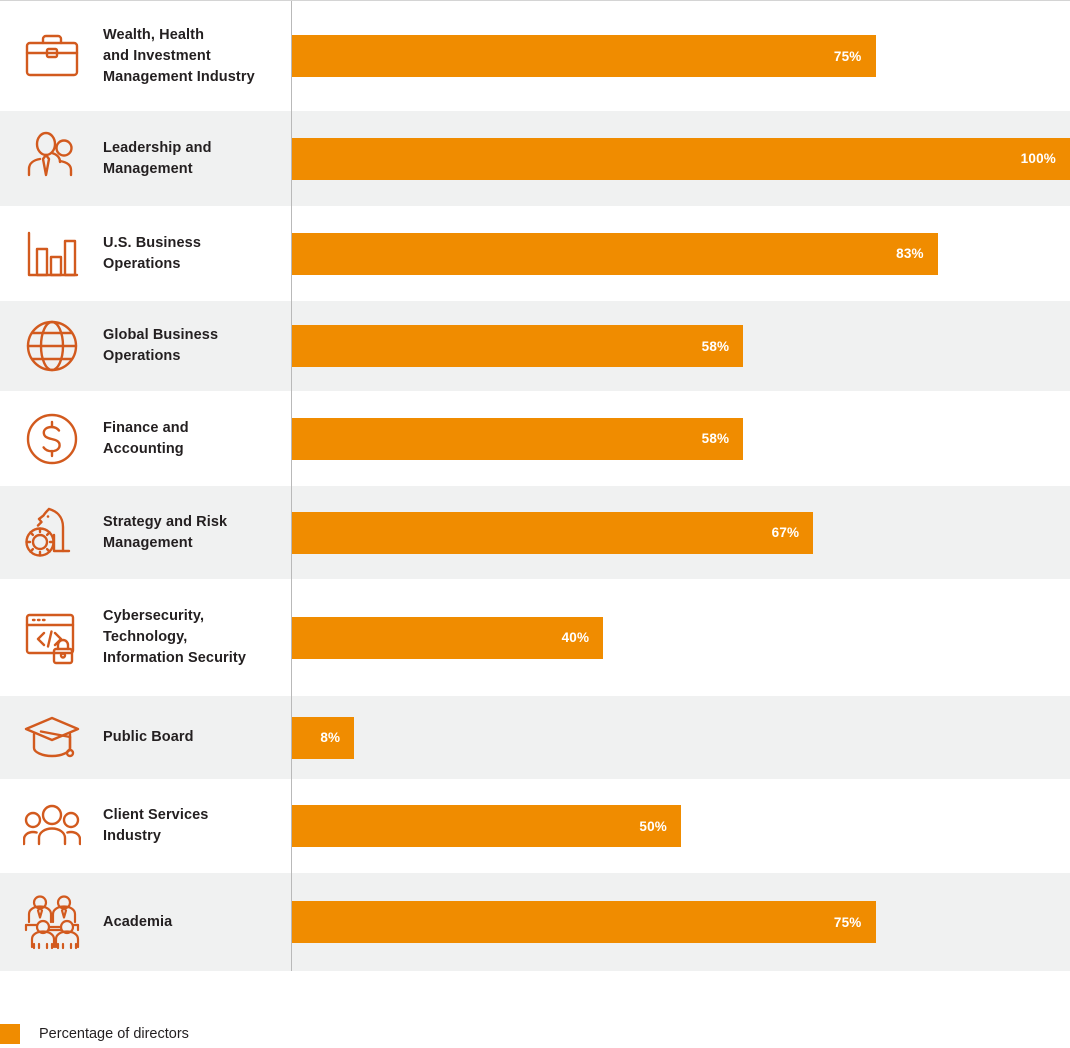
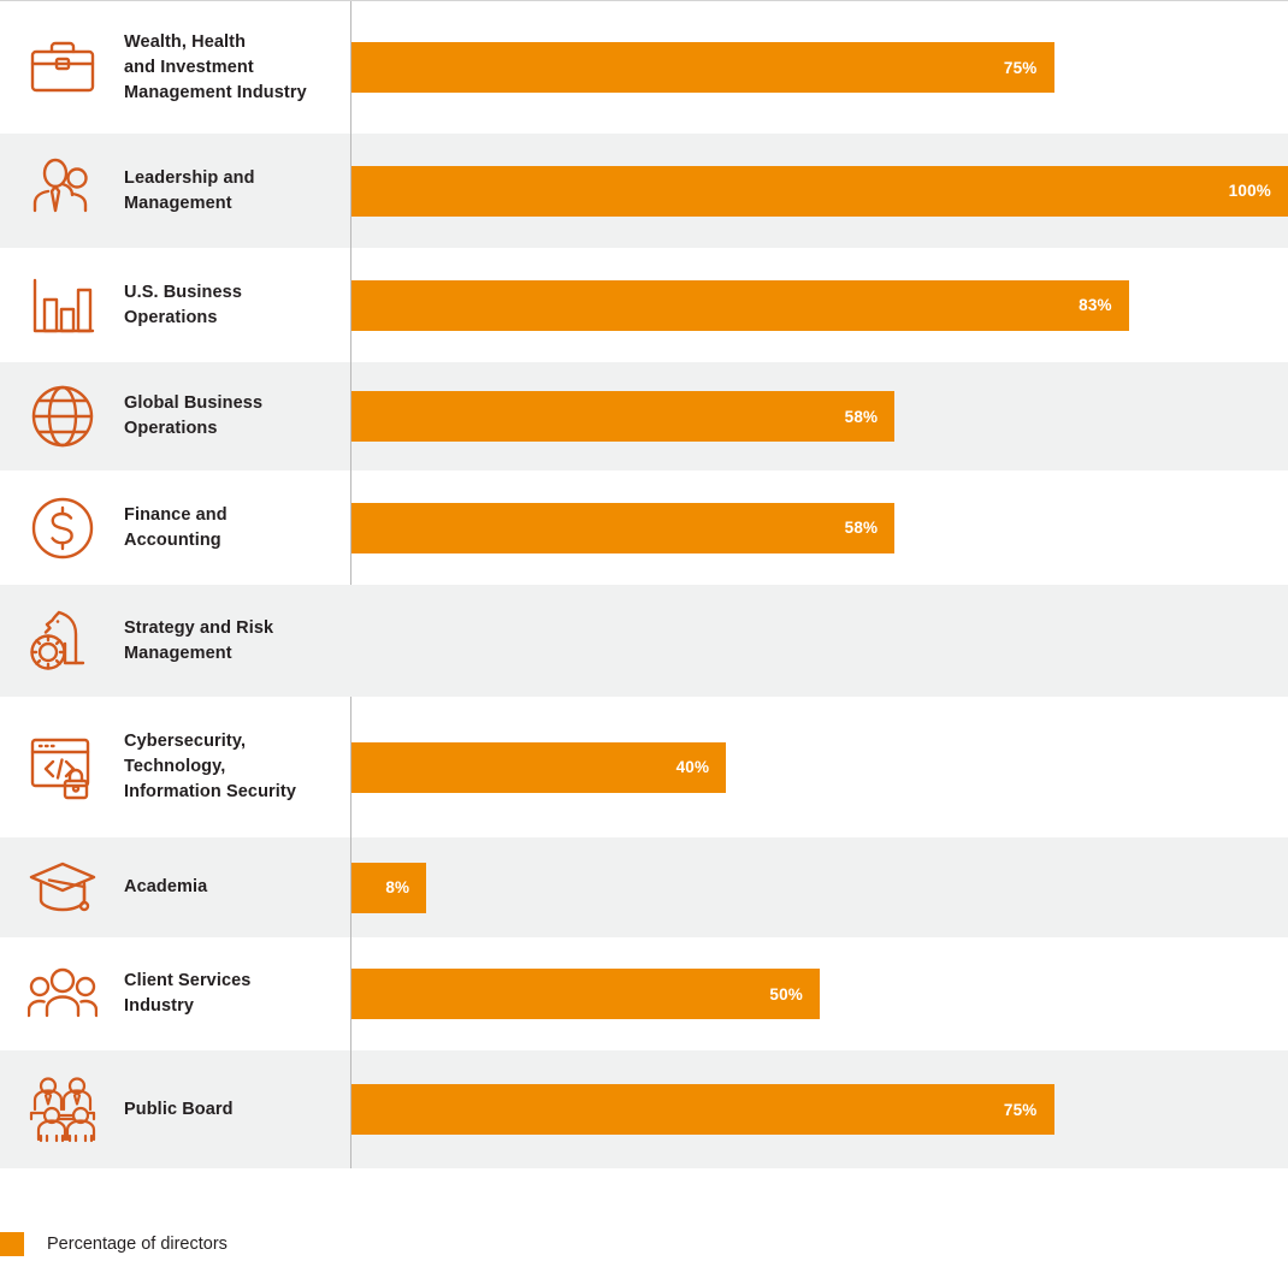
  Wealth, Health
  and Investment
  Management Industry
  75%
  Leadership and
  Management
  100%
  U.S. Business
  Operations
  83%
  Global Business
  Operations
  58%
  Finance and
  Accounting
  58%
  Strategy and Risk
  Management
- 67%
  Cybersecurity,
  Technology,
  Information Security
  40%
- Public Board
+ Academia
  8%
  Client Services
  Industry
  50%
- Academia
+ Public Board
  75%
  Percentage of directors
